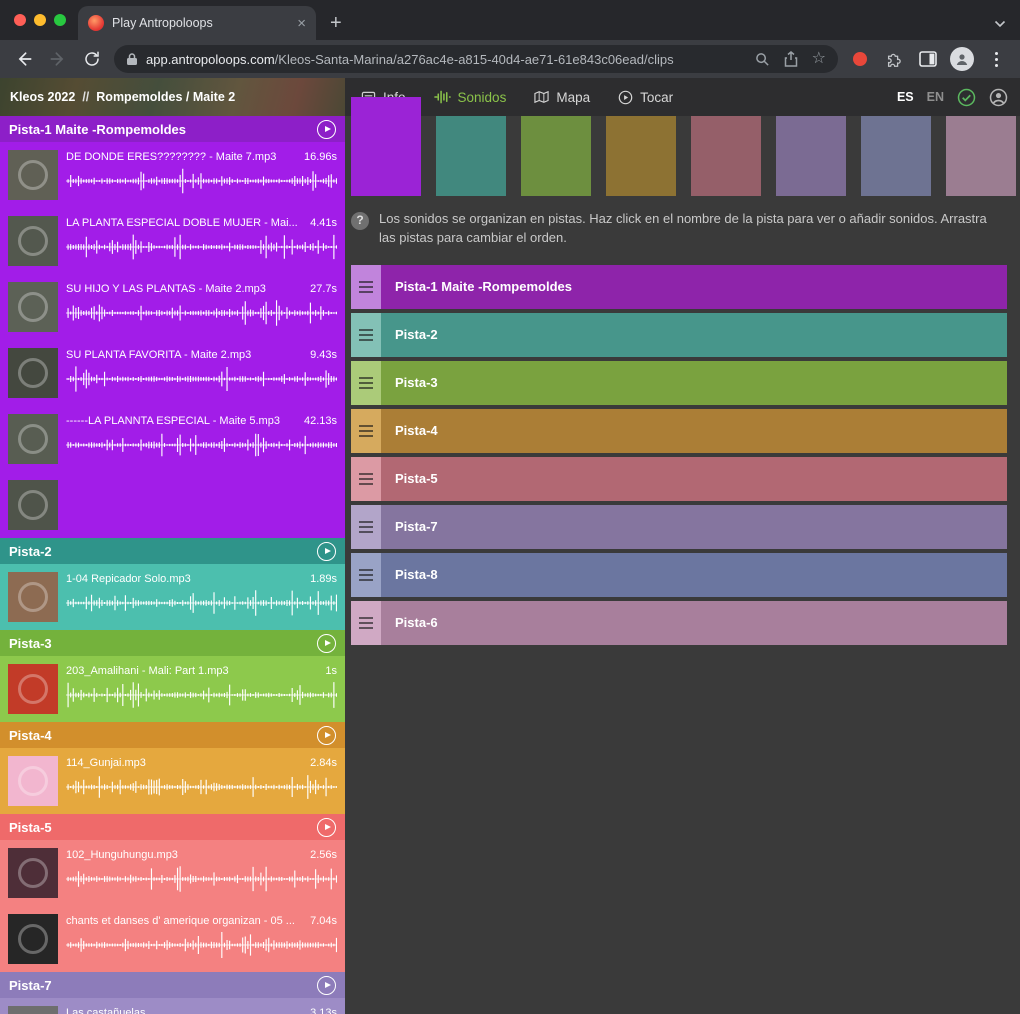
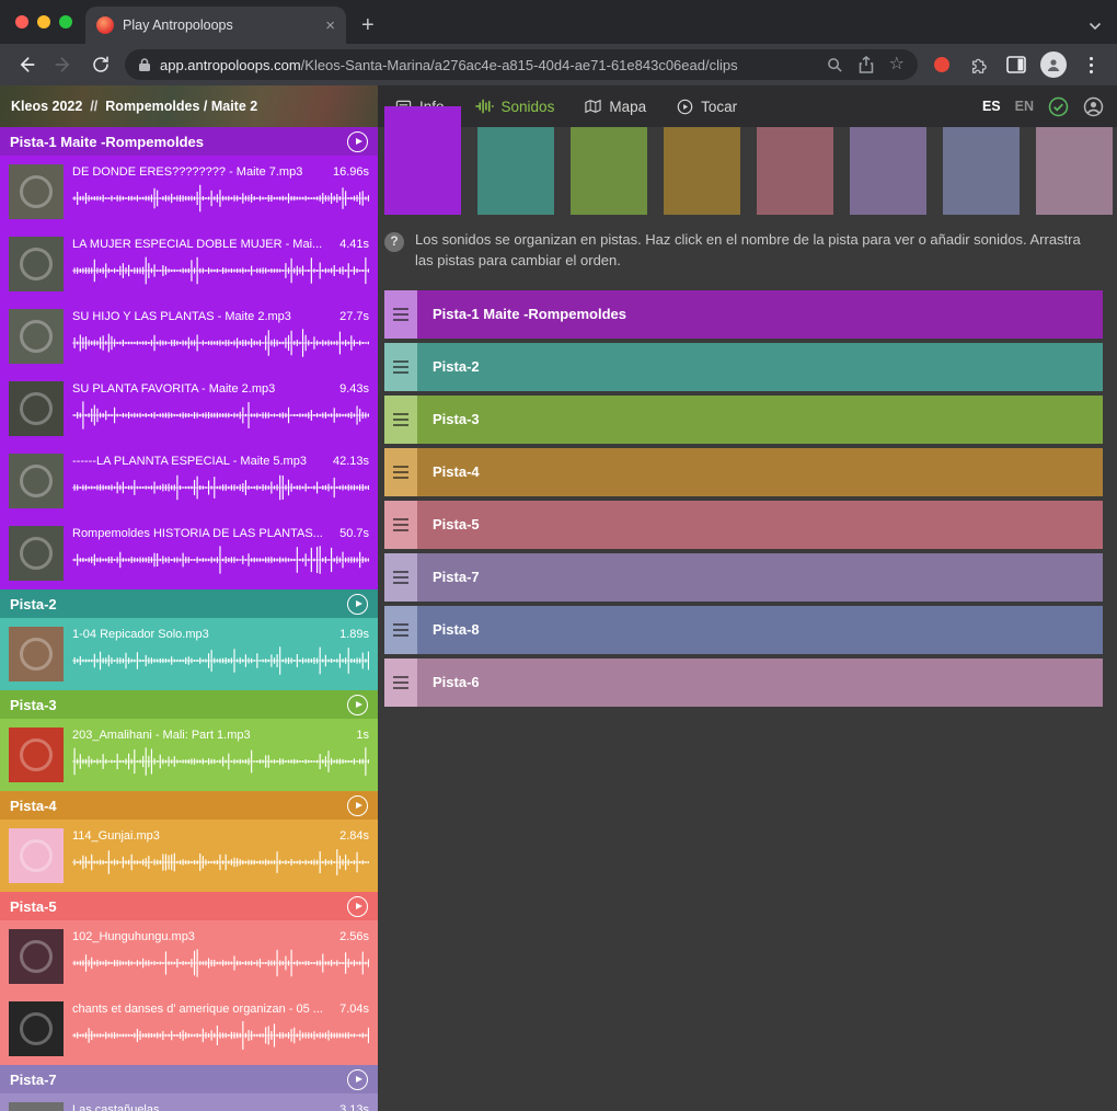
  Play Antropoloops
  ×
  +
  app.antropoloops.com/Kleos-Santa-Marina/a276ac4e-a815-40d4-ae71-61e843c06ead/clips
  ☆
  Kleos 2022
  //
  Rompemoldes / Maite 2
  Sonidos
  Mapa
  Tocar
  ES
  EN
  Pista-1 Maite -Rompemoldes
  DE DONDE ERES???????? - Maite 7.mp3
  16.96s
- LA PLANTA ESPECIAL DOBLE MUJER - Mai...
+ LA MUJER ESPECIAL DOBLE MUJER - Mai...
  4.41s
  SU HIJO Y LAS PLANTAS - Maite 2.mp3
  27.7s
  SU PLANTA FAVORITA - Maite 2.mp3
  9.43s
  ------LA PLANNTA ESPECIAL - Maite 5.mp3
  42.13s
+ Rompemoldes HISTORIA DE LAS PLANTAS...
+ 50.7s
  Pista-2
  1-04 Repicador Solo.mp3
  1.89s
  Pista-3
  203_Amalihani - Mali: Part 1.mp3
  1s
  Pista-4
  114_Gunjai.mp3
  2.84s
  Pista-5
  102_Hunguhungu.mp3
  2.56s
  chants et danses d' amerique organizan - 05 ...
  7.04s
  Pista-7
  Las castañuelas
  3.13s
  ?
  Los sonidos se organizan en pistas. Haz click en el nombre de la pista para ver o añadir sonidos. Arrastra las pistas para cambiar el orden.
  Pista-1 Maite -Rompemoldes
  Pista-2
  Pista-3
  Pista-4
  Pista-5
  Pista-7
  Pista-8
  Pista-6
